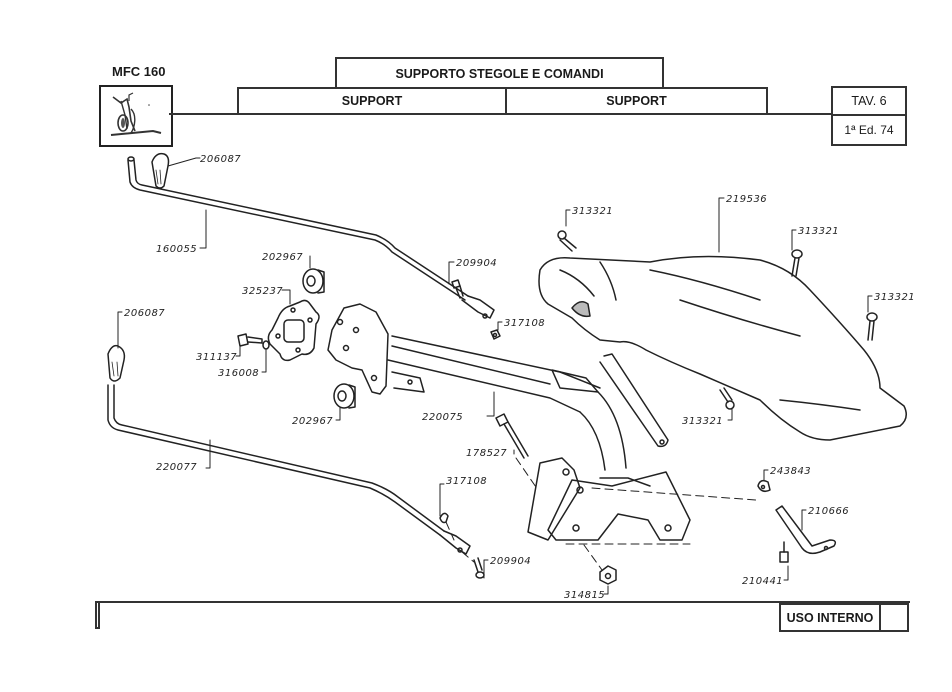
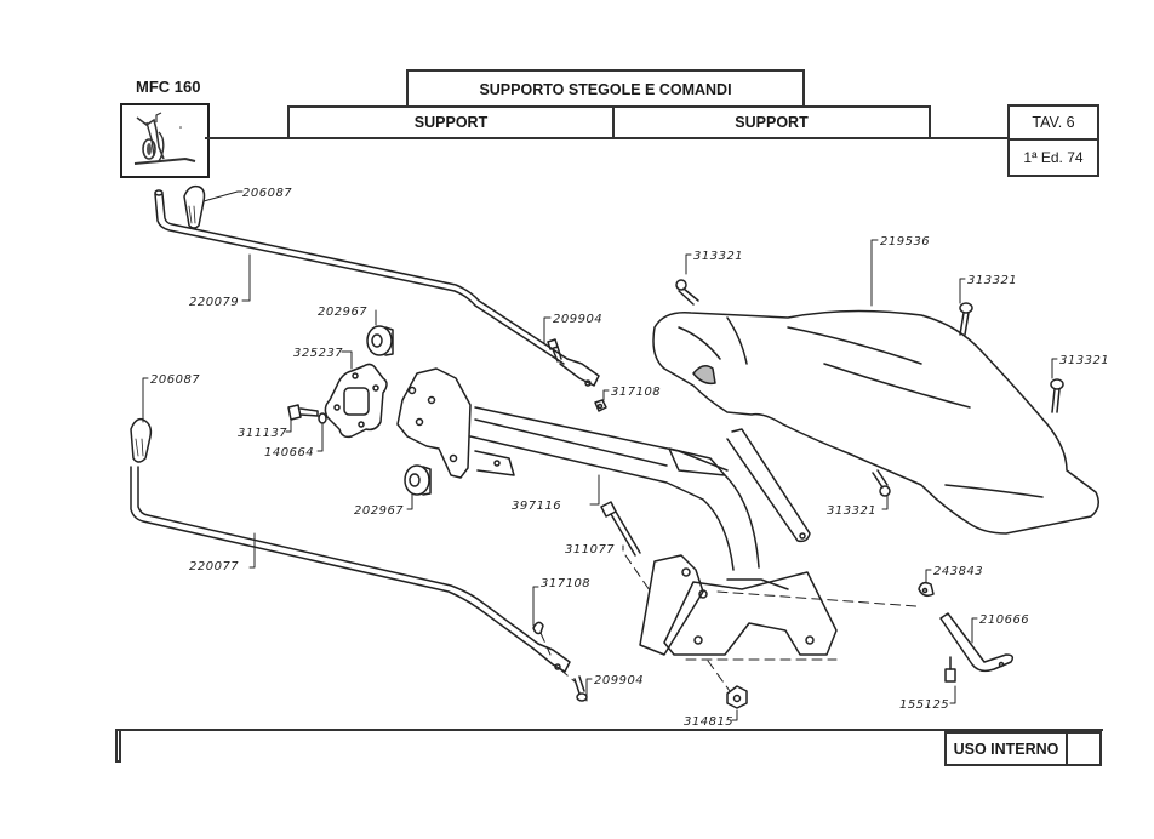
  MFC 160
  SUPPORTO STEGOLE E COMANDI
  SUPPORT
  SUPPORT
  TAV. 6
  1ª Ed. 74
  206087
- 160055
+ 220079
  202967
  325237
  311137
- 316008
+ 140664
  209904
  317108
  206087
  202967
- 220075
+ 397116
  220077
- 178527
+ 311077
  317108
  209904
  314815
  313321
  219536
  313321
  313321
  313321
  243843
  210666
- 210441
+ 155125
  USO INTERNO
